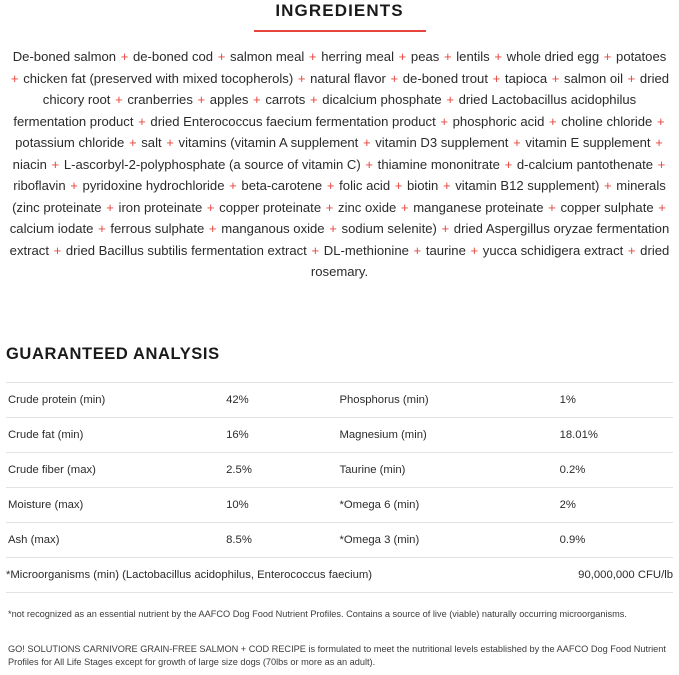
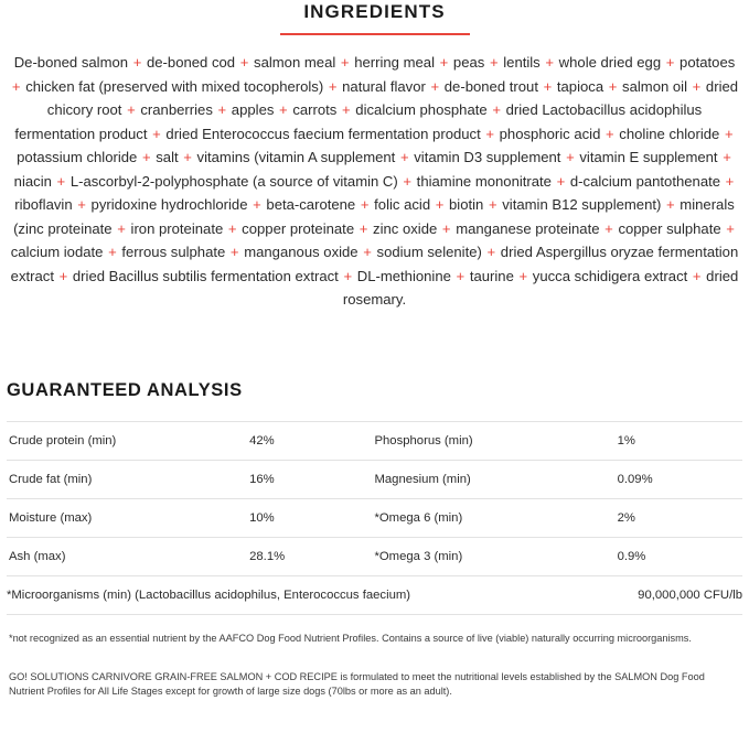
  INGREDIENTS
  De-boned salmon + de-boned cod + salmon meal + herring meal + peas + lentils + whole dried egg + potatoes + chicken fat (preserved with mixed tocopherols) + natural flavor + de-boned trout + tapioca + salmon oil + dried chicory root + cranberries + apples + carrots + dicalcium phosphate + dried Lactobacillus acidophilus fermentation product + dried Enterococcus faecium fermentation product + phosphoric acid + choline chloride + potassium chloride + salt + vitamins (vitamin A supplement + vitamin D3 supplement + vitamin E supplement + niacin + L-ascorbyl-2-polyphosphate (a source of vitamin C) + thiamine mononitrate + d-calcium pantothenate + riboflavin + pyridoxine hydrochloride + beta-carotene + folic acid + biotin + vitamin B12 supplement) + minerals (zinc proteinate + iron proteinate + copper proteinate + zinc oxide + manganese proteinate + copper sulphate + calcium iodate + ferrous sulphate + manganous oxide + sodium selenite) + dried Aspergillus oryzae fermentation extract + dried Bacillus subtilis fermentation extract + DL-methionine + taurine + yucca schidigera extract + dried rosemary.
  GUARANTEED ANALYSIS
  Crude protein (min)	42%	Phosphorus (min)	1%
- Crude fat (min)	16%	Magnesium (min)	18.01%
+ Crude fat (min)	16%	Magnesium (min)	0.09%
- Crude fiber (max)	2.5%	Taurine (min)	0.2%
  Moisture (max)	10%	*Omega 6 (min)	2%
- Ash (max)	8.5%	*Omega 3 (min)	0.9%
+ Ash (max)	28.1%	*Omega 3 (min)	0.9%
  *Microorganisms (min) (Lactobacillus acidophilus, Enterococcus faecium)	90,000,000 CFU/lb
  *not recognized as an essential nutrient by the AAFCO Dog Food Nutrient Profiles. Contains a source of live (viable) naturally occurring microorganisms.
- GO! SOLUTIONS CARNIVORE GRAIN-FREE SALMON + COD RECIPE is formulated to meet the nutritional levels established by the AAFCO Dog Food Nutrient Profiles for All Life Stages except for growth of large size dogs (70lbs or more as an adult).
+ GO! SOLUTIONS CARNIVORE GRAIN-FREE SALMON + COD RECIPE is formulated to meet the nutritional levels established by the SALMON Dog Food Nutrient Profiles for All Life Stages except for growth of large size dogs (70lbs or more as an adult).
